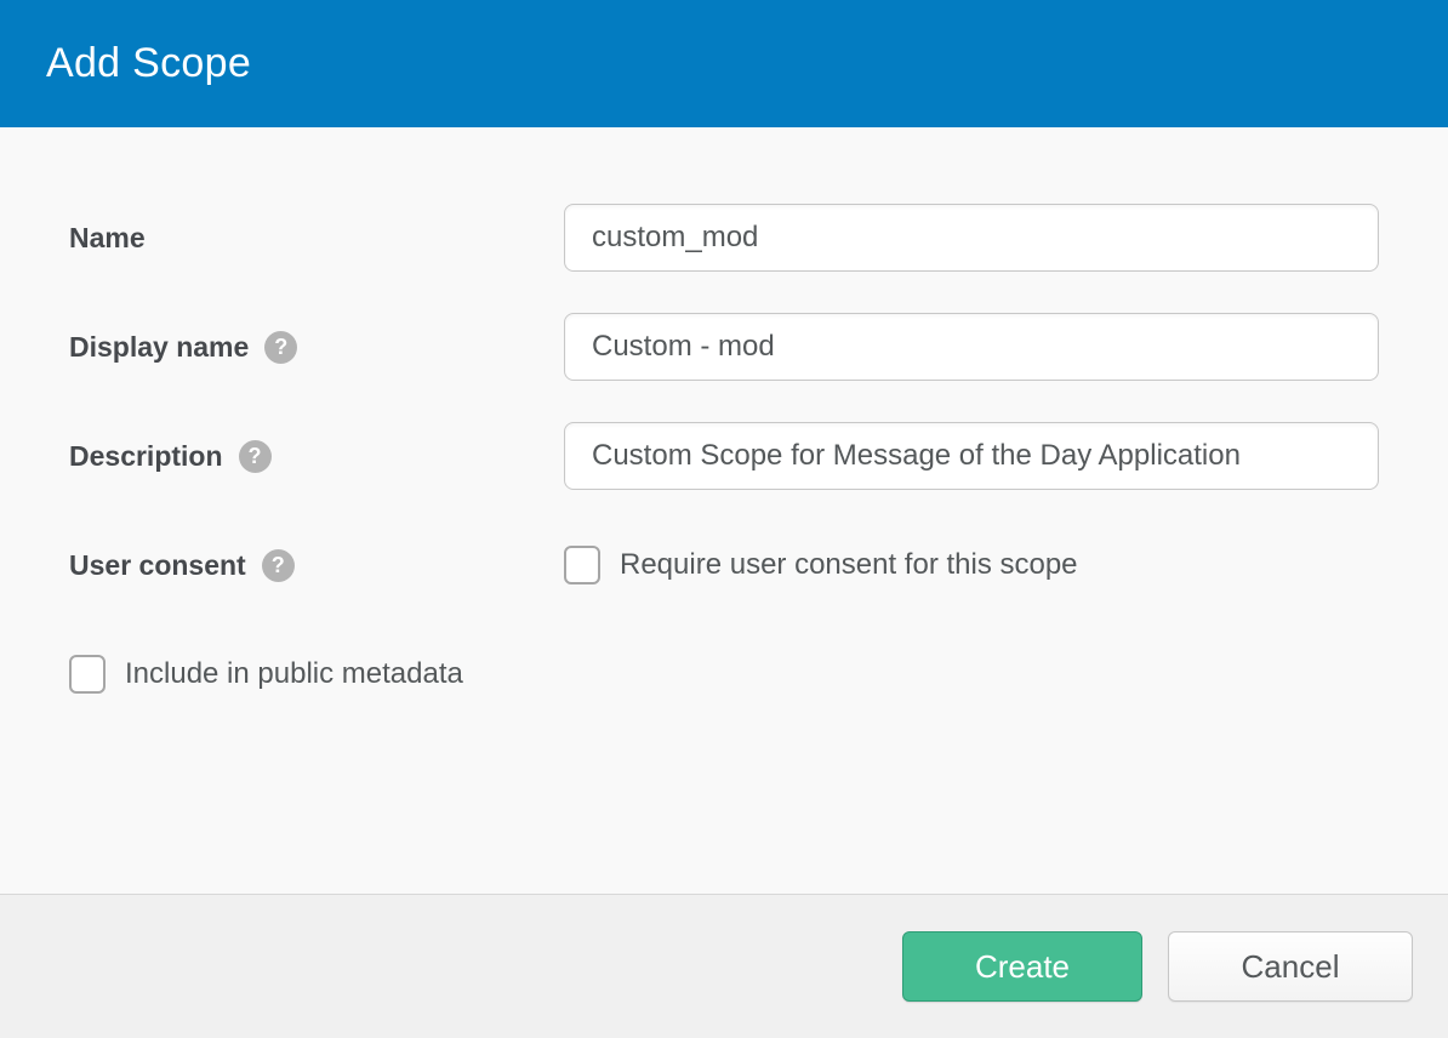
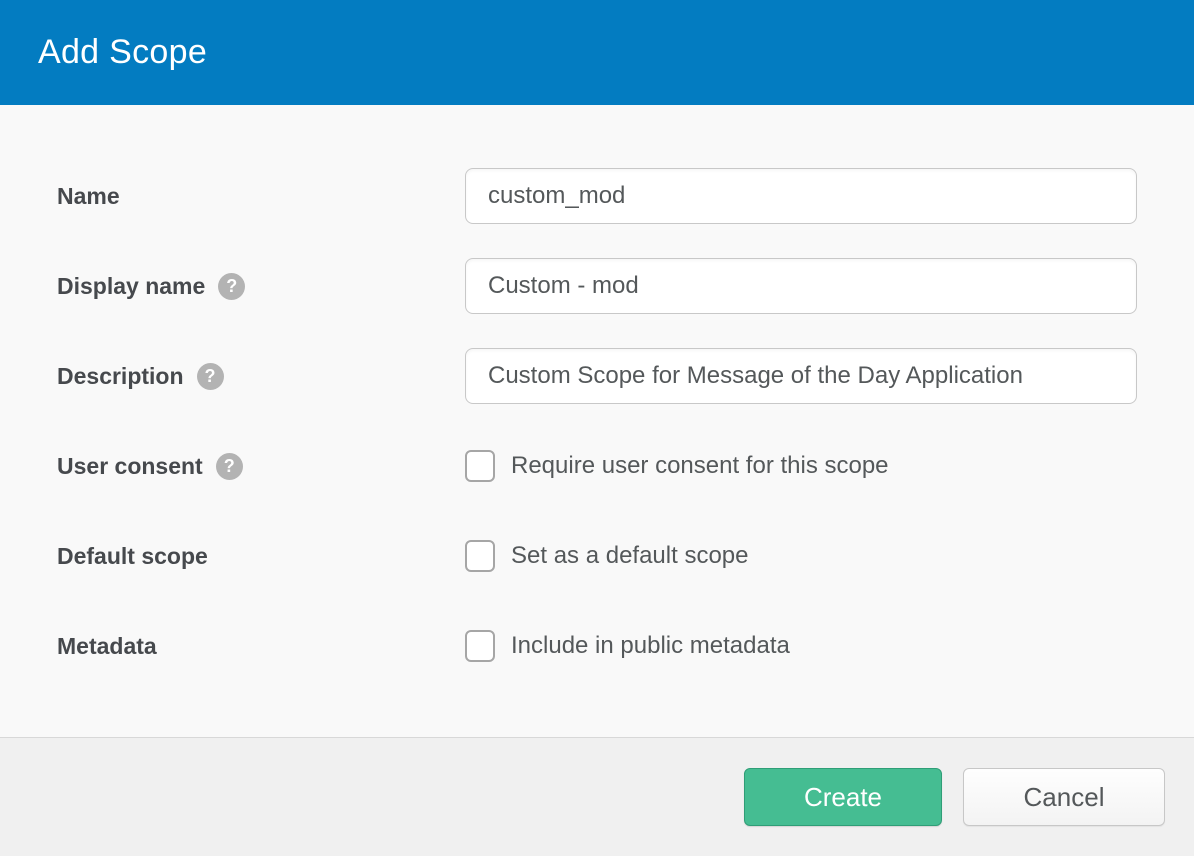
  Add Scope
  Name
  custom_mod
  Display name
  ?
  Custom - mod
  Description
  ?
  Custom Scope for Message of the Day Application
  User consent
  ?
  Require user consent for this scope
+ Default scope
+ Set as a default scope
+ Metadata
  Include in public metadata
  Create
  Cancel
